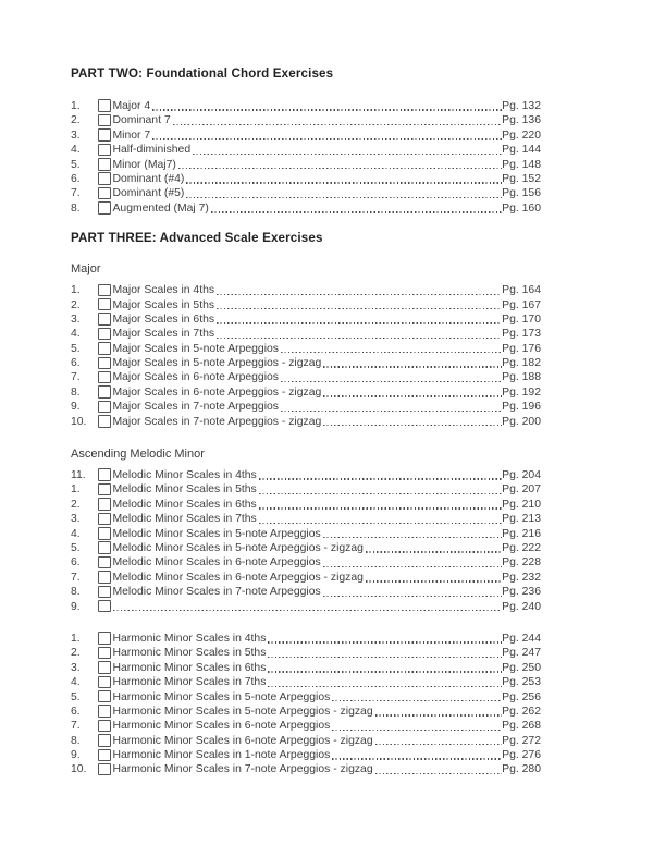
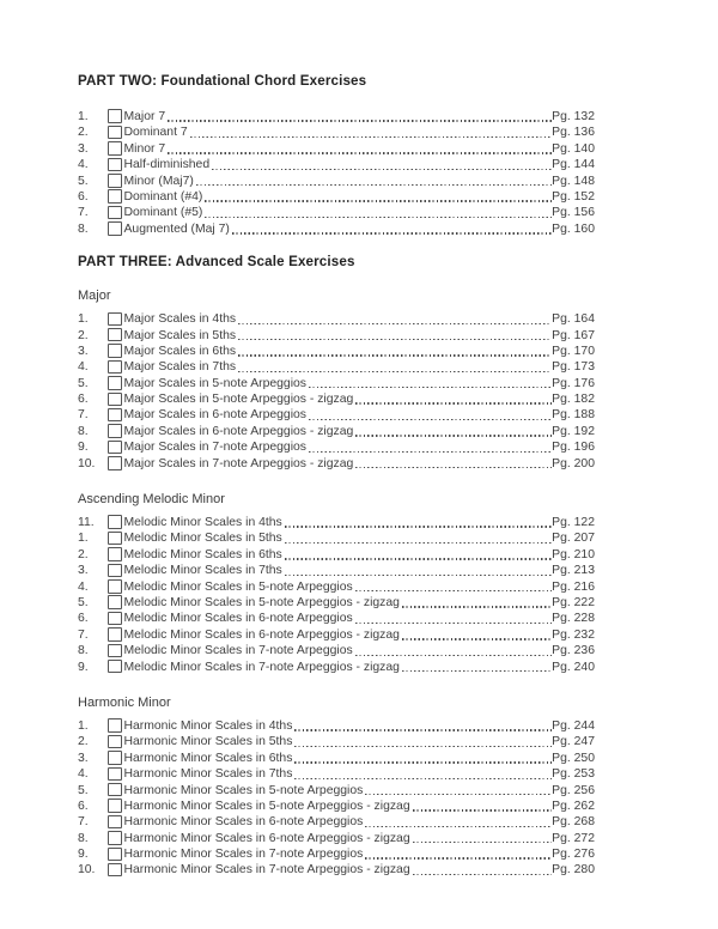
  PART TWO: Foundational Chord Exercises
  1.
- Major 4
+ Major 7
  Pg. 132
  2.
  Dominant 7
  Pg. 136
  3.
  Minor 7
- Pg. 220
+ Pg. 140
  4.
  Half-diminished
  Pg. 144
  5.
  Minor (Maj7)
  Pg. 148
  6.
  Dominant (#4)
  Pg. 152
  7.
  Dominant (#5)
  Pg. 156
  8.
  Augmented (Maj 7)
  Pg. 160
  PART THREE: Advanced Scale Exercises
  Major
  1.
  Major Scales in 4ths
  Pg. 164
  2.
  Major Scales in 5ths
  Pg. 167
  3.
  Major Scales in 6ths
  Pg. 170
  4.
  Major Scales in 7ths
  Pg. 173
  5.
  Major Scales in 5-note Arpeggios
  Pg. 176
  6.
  Major Scales in 5-note Arpeggios - zigzag
  Pg. 182
  7.
  Major Scales in 6-note Arpeggios
  Pg. 188
  8.
  Major Scales in 6-note Arpeggios - zigzag
  Pg. 192
  9.
  Major Scales in 7-note Arpeggios
  Pg. 196
  10.
  Major Scales in 7-note Arpeggios - zigzag
  Pg. 200
  Ascending Melodic Minor
  11.
  Melodic Minor Scales in 4ths
- Pg. 204
+ Pg. 122
  1.
  Melodic Minor Scales in 5ths
  Pg. 207
  2.
  Melodic Minor Scales in 6ths
  Pg. 210
  3.
  Melodic Minor Scales in 7ths
  Pg. 213
  4.
  Melodic Minor Scales in 5-note Arpeggios
  Pg. 216
  5.
  Melodic Minor Scales in 5-note Arpeggios - zigzag
  Pg. 222
  6.
  Melodic Minor Scales in 6-note Arpeggios
  Pg. 228
  7.
  Melodic Minor Scales in 6-note Arpeggios - zigzag
  Pg. 232
  8.
  Melodic Minor Scales in 7-note Arpeggios
  Pg. 236
  9.
+ Melodic Minor Scales in 7-note Arpeggios - zigzag
  Pg. 240
+ Harmonic Minor
  1.
  Harmonic Minor Scales in 4ths
  Pg. 244
  2.
  Harmonic Minor Scales in 5ths
  Pg. 247
  3.
  Harmonic Minor Scales in 6ths
  Pg. 250
  4.
  Harmonic Minor Scales in 7ths
  Pg. 253
  5.
  Harmonic Minor Scales in 5-note Arpeggios
  Pg. 256
  6.
  Harmonic Minor Scales in 5-note Arpeggios - zigzag
  Pg. 262
  7.
  Harmonic Minor Scales in 6-note Arpeggios
  Pg. 268
  8.
  Harmonic Minor Scales in 6-note Arpeggios - zigzag
  Pg. 272
  9.
- Harmonic Minor Scales in 1-note Arpeggios
+ Harmonic Minor Scales in 7-note Arpeggios
  Pg. 276
  10.
  Harmonic Minor Scales in 7-note Arpeggios - zigzag
  Pg. 280
